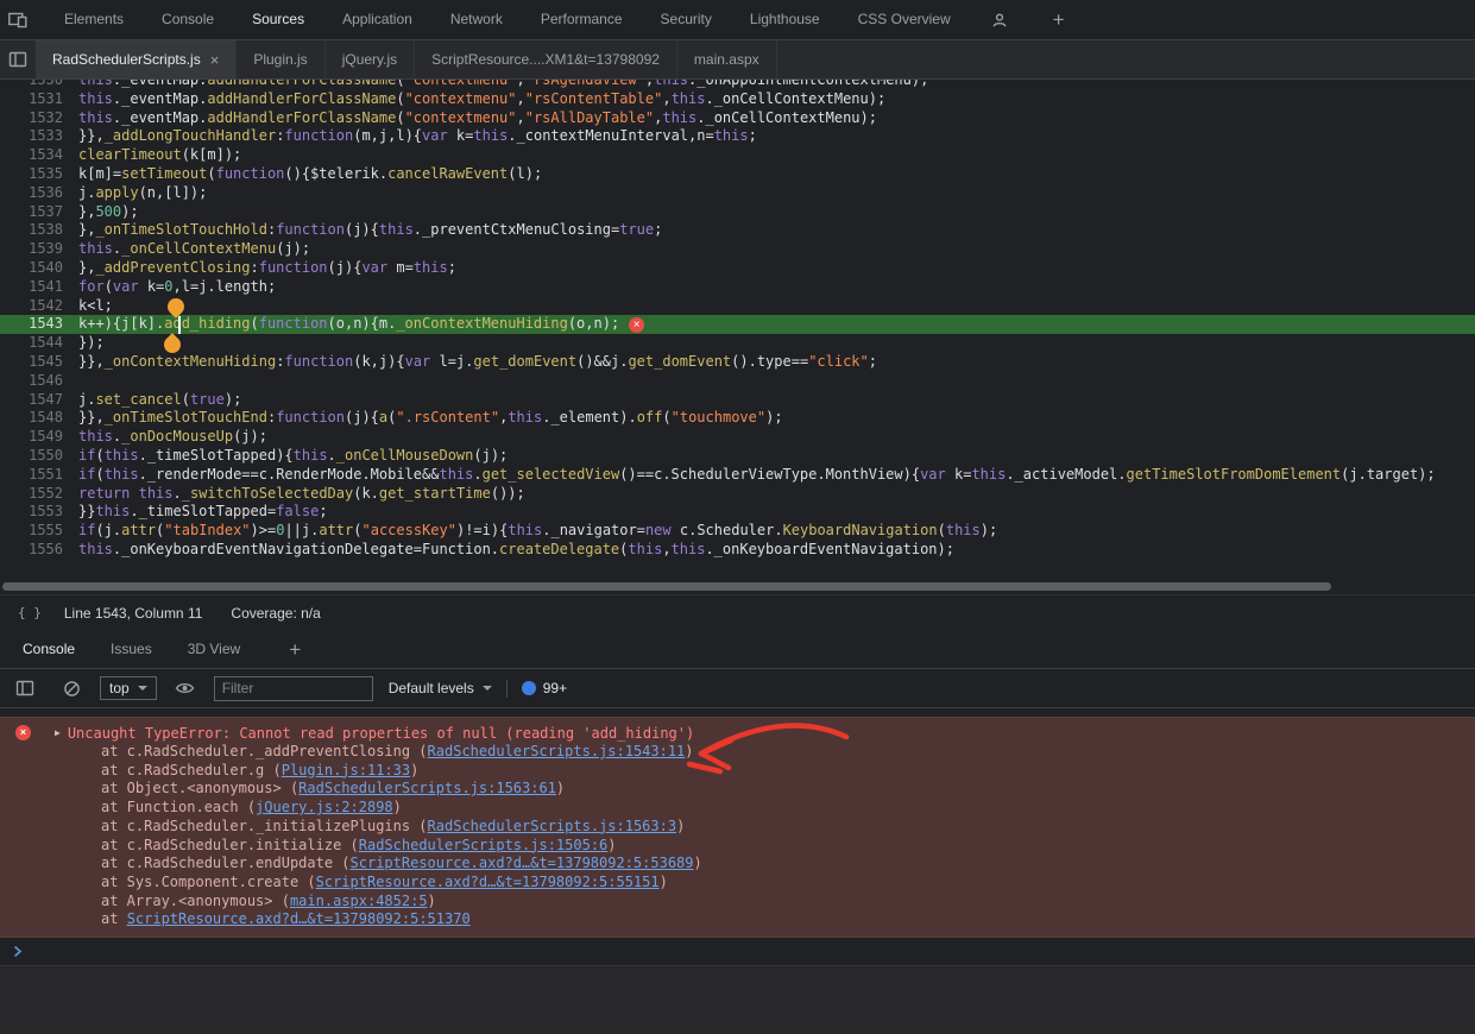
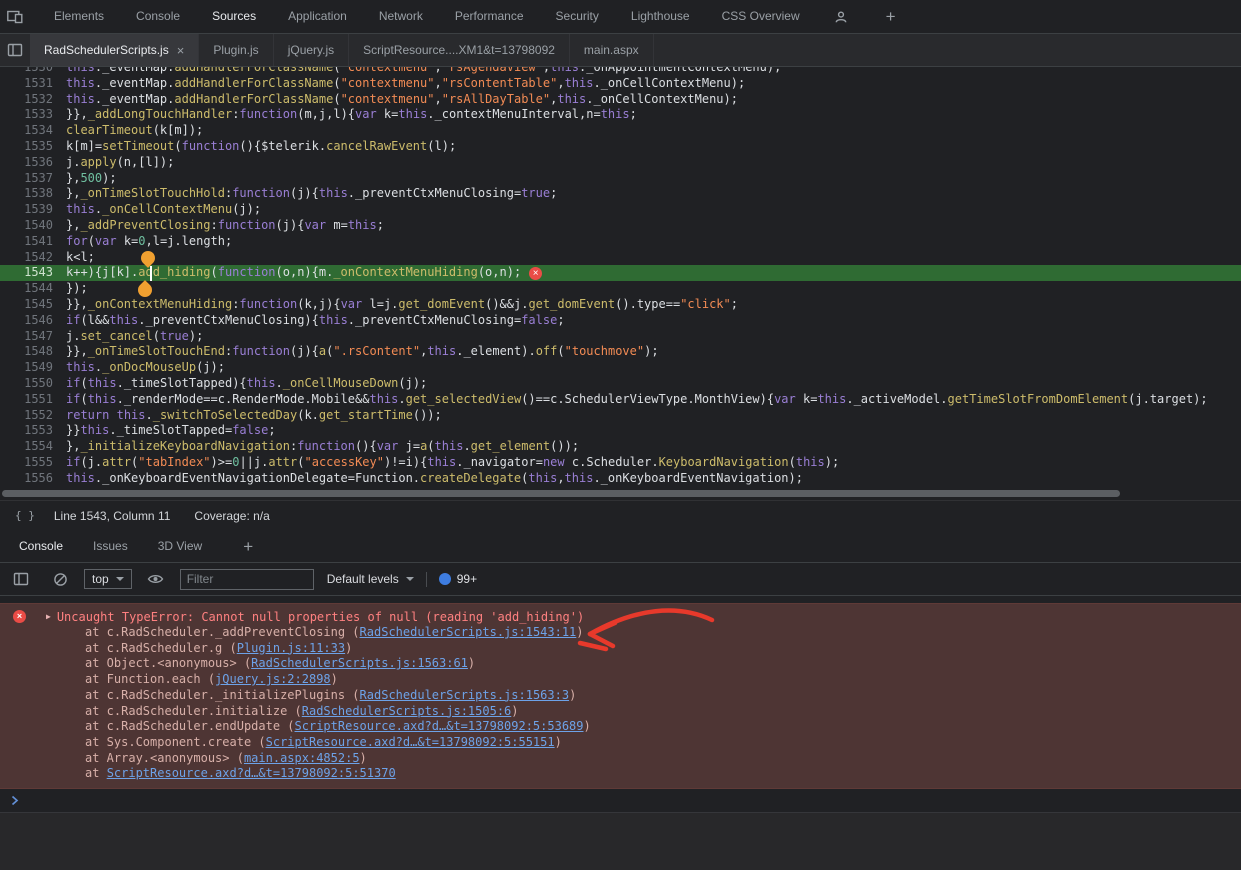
  Elements
  Console
  Sources
  Application
  Network
  Performance
  Security
  Lighthouse
  CSS Overview
  +
  RadSchedulerScripts.js
  ×
  Plugin.js
  jQuery.js
  ScriptResource....XM1&t=13798092
  main.aspx
  1530
  this._eventMap.addHandlerForClassName("contextmenu","rsAgendaView",this._onAppointmentContextMenu);
  1531
  this._eventMap.addHandlerForClassName("contextmenu","rsContentTable",this._onCellContextMenu);
  1532
  this._eventMap.addHandlerForClassName("contextmenu","rsAllDayTable",this._onCellContextMenu);
  1533
  }},_addLongTouchHandler:function(m,j,l){var k=this._contextMenuInterval,n=this;
  1534
  clearTimeout(k[m]);
  1535
  k[m]=setTimeout(function(){$telerik.cancelRawEvent(l);
  1536
  j.apply(n,[l]);
  1537
  },500);
  1538
  },_onTimeSlotTouchHold:function(j){this._preventCtxMenuClosing=true;
  1539
  this._onCellContextMenu(j);
  1540
  },_addPreventClosing:function(j){var m=this;
  1541
  for(var k=0,l=j.length;
  1542
  k<l;
  1543
  k++){j[k].ad_hiding(function(o,n){m._onContextMenuHiding(o,n);
  ×
  1544
  });
  1545
  }},_onContextMenuHiding:function(k,j){var l=j.get_domEvent()&&j.get_domEvent().type=="click";
  1546
+ if(l&&this._preventCtxMenuClosing){this._preventCtxMenuClosing=false;
  1547
  j.set_cancel(true);
  1548
  }},_onTimeSlotTouchEnd:function(j){a(".rsContent",this._element).off("touchmove");
  1549
  this._onDocMouseUp(j);
  1550
  if(this._timeSlotTapped){this._onCellMouseDown(j);
  1551
  if(this._renderMode==c.RenderMode.Mobile&&this.get_selectedView()==c.SchedulerViewType.MonthView){var k=this._activeModel.getTimeSlotFromDomElement(j.target);
  1552
  return this._switchToSelectedDay(k.get_startTime());
  1553
  }}this._timeSlotTapped=false;
+ 1554
+ },_initializeKeyboardNavigation:function(){var j=a(this.get_element());
  1555
  if(j.attr("tabIndex")>=0||j.attr("accessKey")!=i){this._navigator=new c.Scheduler.KeyboardNavigation(this);
  1556
  this._onKeyboardEventNavigationDelegate=Function.createDelegate(this,this._onKeyboardEventNavigation);
  { }
  Line 1543, Column 11
  Coverage: n/a
  Console
  Issues
  3D View
  +
  top
  Filter
  Default levels
  99+
  ×
  ▶
- Uncaught TypeError: Cannot read properties of null (reading 'add_hiding')
+ Uncaught TypeError: Cannot null properties of null (reading 'add_hiding')
  at c.RadScheduler._addPreventClosing (RadSchedulerScripts.js:1543:11)
  at c.RadScheduler.g (Plugin.js:11:33)
  at Object.<anonymous> (RadSchedulerScripts.js:1563:61)
  at Function.each (jQuery.js:2:2898)
  at c.RadScheduler._initializePlugins (RadSchedulerScripts.js:1563:3)
  at c.RadScheduler.initialize (RadSchedulerScripts.js:1505:6)
  at c.RadScheduler.endUpdate (ScriptResource.axd?d…&t=13798092:5:53689)
  at Sys.Component.create (ScriptResource.axd?d…&t=13798092:5:55151)
  at Array.<anonymous> (main.aspx:4852:5)
  at ScriptResource.axd?d…&t=13798092:5:51370
